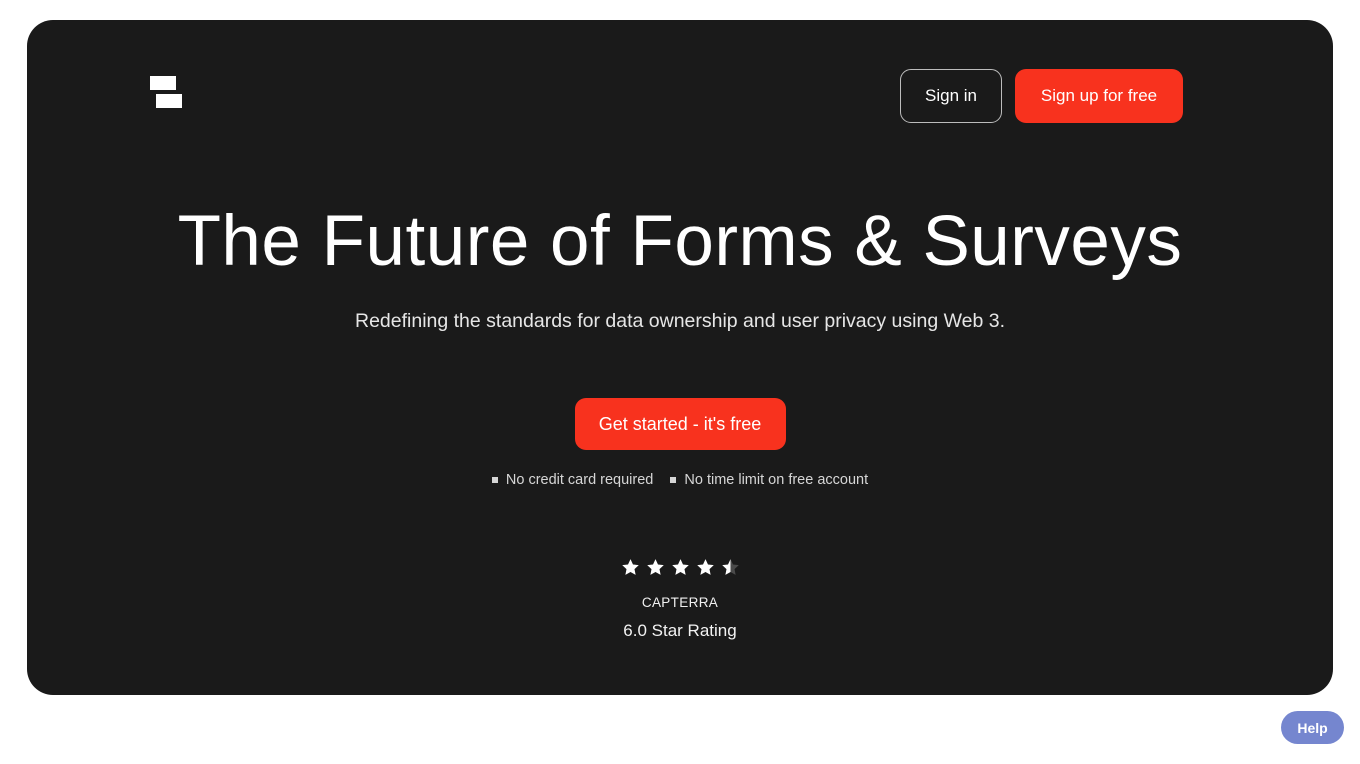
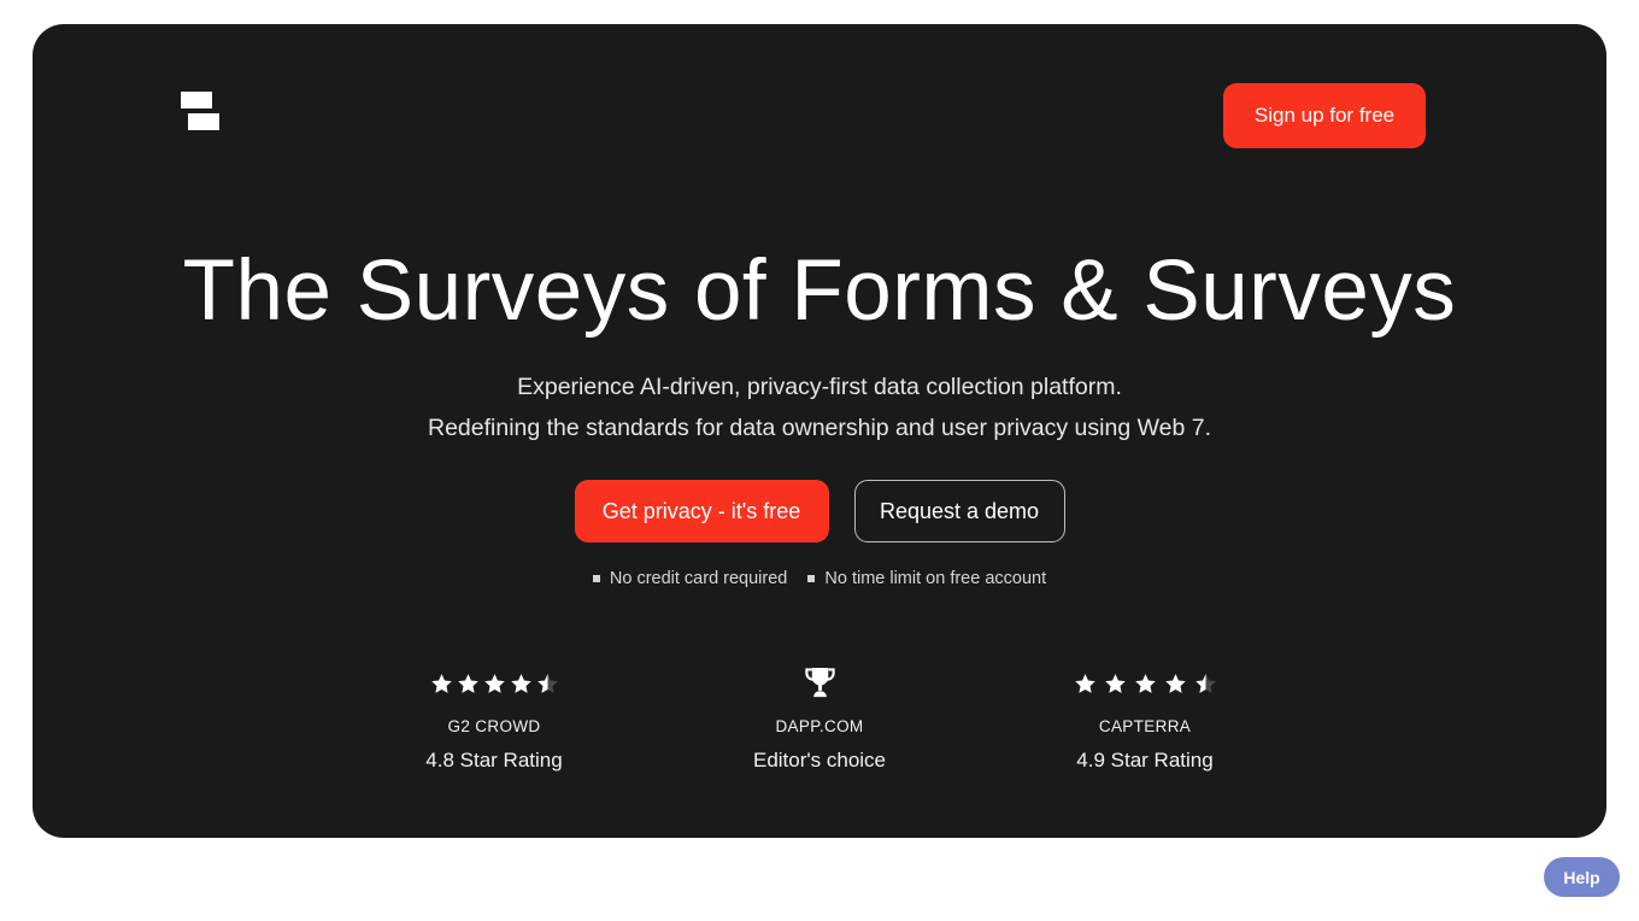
- Sign in
  Sign up for free
- The Future of Forms & Surveys
+ The Surveys of Forms & Surveys
+ Experience AI-driven, privacy-first data collection platform.
- Redefining the standards for data ownership and user privacy using Web 3.
+ Redefining the standards for data ownership and user privacy using Web 7.
- Get started - it's free
+ Get privacy - it's free
+ Request a demo
  No credit card required
  No time limit on free account
+ G2 CROWD
+ 4.8 Star Rating
+ DAPP.COM
+ Editor's choice
  CAPTERRA
- 6.0 Star Rating
+ 4.9 Star Rating
  Help
